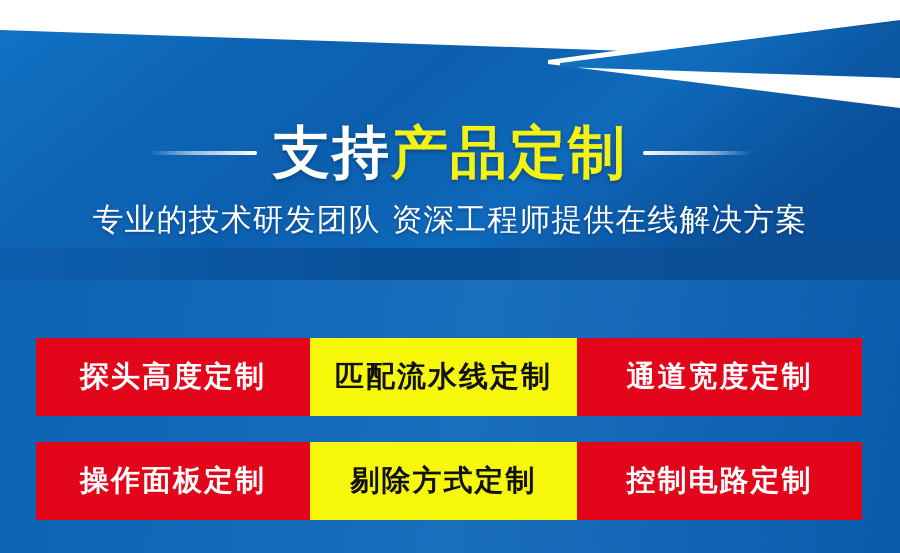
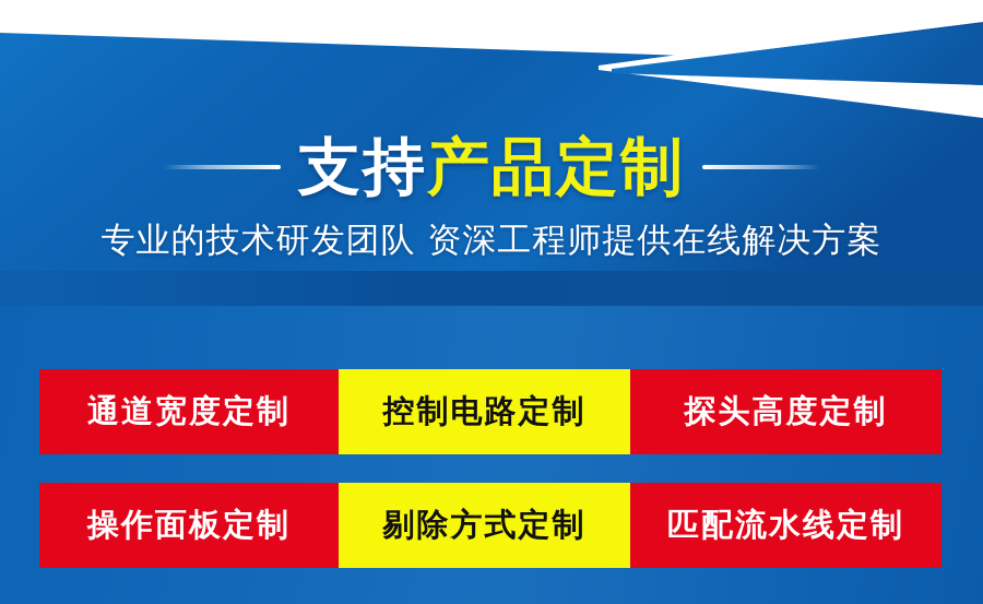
  支持产品定制
  专业的技术研发团队 资深工程师提供在线解决方案
- 探头高度定制
+ 通道宽度定制
- 匹配流水线定制
+ 控制电路定制
- 通道宽度定制
+ 探头高度定制
  操作面板定制
  剔除方式定制
- 控制电路定制
+ 匹配流水线定制
